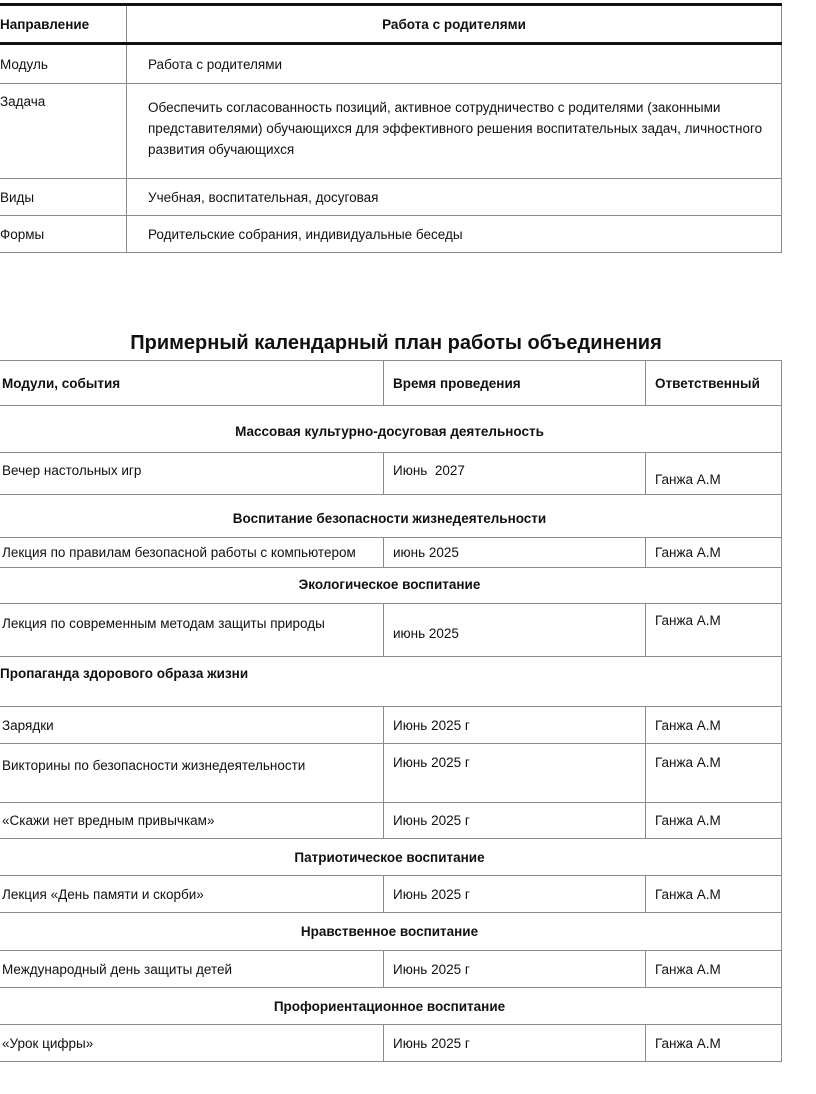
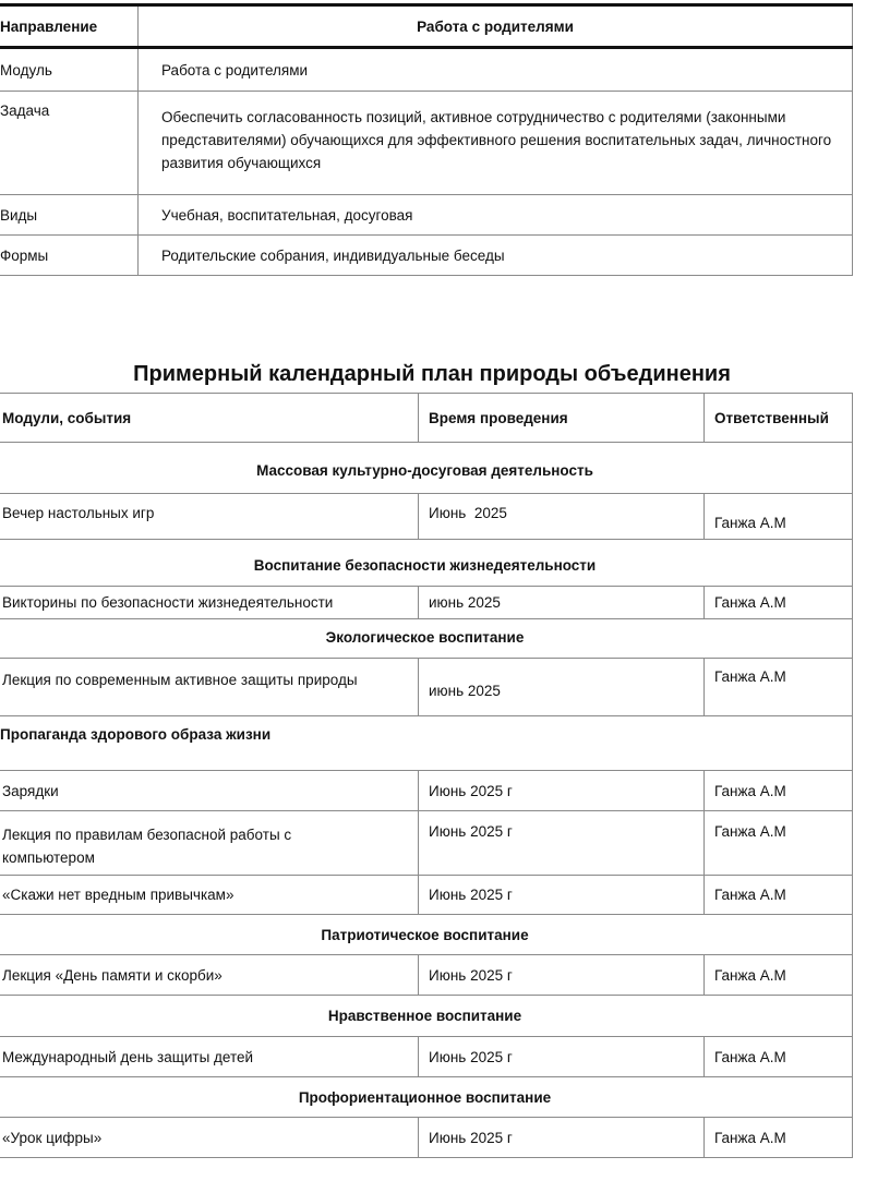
  Направление	Работа с родителями
  Модуль	Работа с родителями
  Задача	Обеспечить согласованность позиций, активное сотрудничество с родителями (законными представителями) обучающихся для эффективного решения воспитательных задач, личностного развития обучающихся
  Виды	Учебная, воспитательная, досуговая
  Формы	Родительские собрания, индивидуальные беседы
- Примерный календарный план работы объединения
+ Примерный календарный план природы объединения
  Модули, события	Время проведения	Ответственный
  Массовая культурно-досуговая деятельность
- Вечер настольных игр	Июнь 2027	Ганжа А.М
+ Вечер настольных игр	Июнь 2025	Ганжа А.М
  Воспитание безопасности жизнедеятельности
- Лекция по правилам безопасной работы с компьютером	июнь 2025	Ганжа А.М
+ Викторины по безопасности жизнедеятельности	июнь 2025	Ганжа А.М
  Экологическое воспитание
- Лекция по современным методам защиты природы	июнь 2025	Ганжа А.М
+ Лекция по современным активное защиты природы	июнь 2025	Ганжа А.М
  Пропаганда здорового образа жизни
  Зарядки	Июнь 2025 г	Ганжа А.М
- Викторины по безопасности жизнедеятельности	Июнь 2025 г	Ганжа А.М
+ Лекция по правилам безопасной работы с компьютером	Июнь 2025 г	Ганжа А.М
  «Скажи нет вредным привычкам»	Июнь 2025 г	Ганжа А.М
  Патриотическое воспитание
  Лекция «День памяти и скорби»	Июнь 2025 г	Ганжа А.М
  Нравственное воспитание
  Международный день защиты детей	Июнь 2025 г	Ганжа А.М
  Профориентационное воспитание
  «Урок цифры»	Июнь 2025 г	Ганжа А.М
